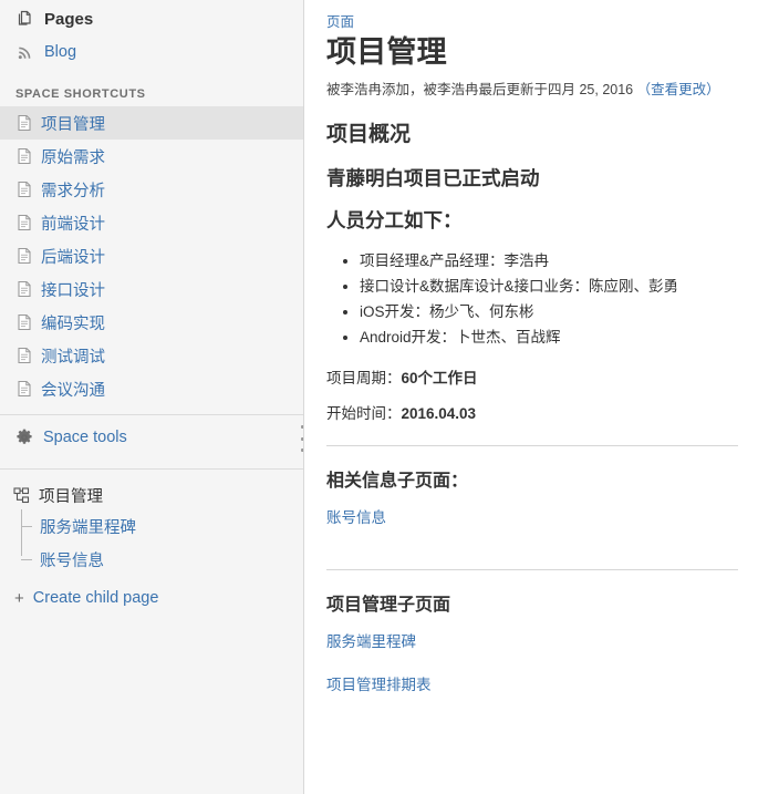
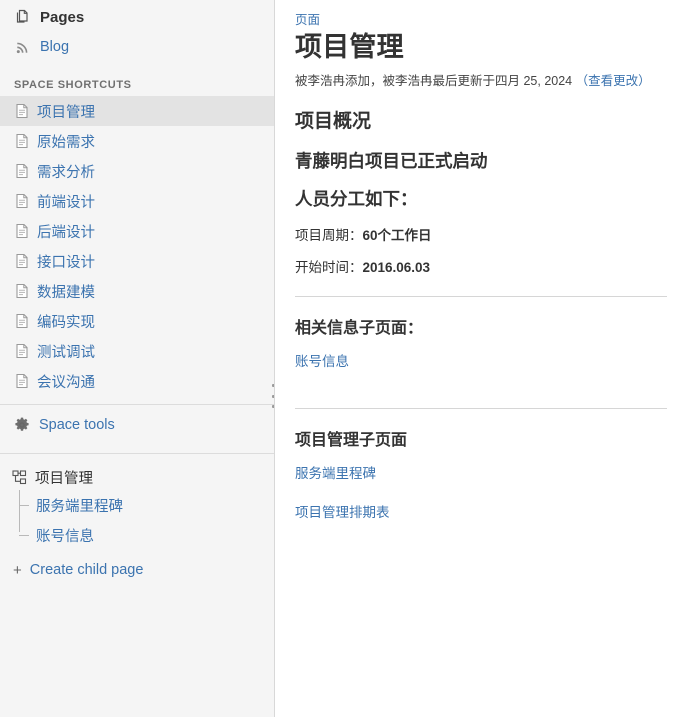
  Pages
  Blog
  SPACE SHORTCUTS
  项目管理
  原始需求
  需求分析
  前端设计
  后端设计
  接口设计
+ 数据建模
  编码实现
  测试调试
  会议沟通
  Space tools
  项目管理
  服务端里程碑
  账号信息
  +
  Create child page
  页面
  项目管理
- 被李浩冉添加，被李浩冉最后更新于四月 25, 2016 （查看更改）
+ 被李浩冉添加，被李浩冉最后更新于四月 25, 2024 （查看更改）
  项目概况
  青藤明白项目已正式启动
  人员分工如下：
- 项目经理&产品经理：李浩冉
- 接口设计&数据库设计&接口业务：陈应刚、彭勇
- iOS开发：杨少飞、何东彬
- Android开发：卜世杰、百战辉
  项目周期：60个工作日
- 开始时间：2016.04.03
+ 开始时间：2016.06.03
  相关信息子页面：
  账号信息
  项目管理子页面
  服务端里程碑 项目管理排期表
